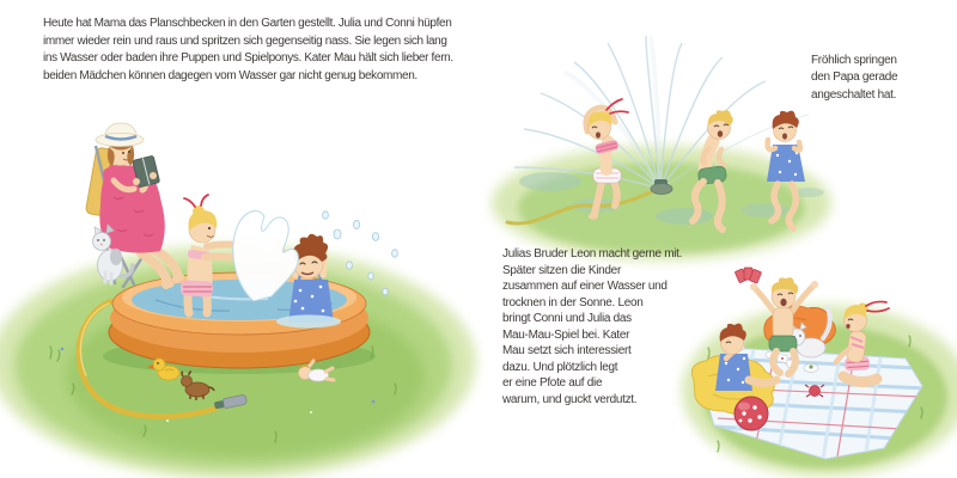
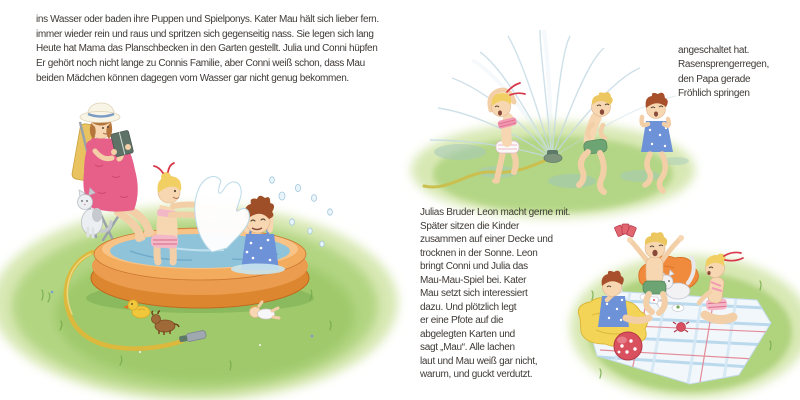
- Heute hat Mama das Planschbecken in den Garten gestellt. Julia und Conni hüpfen
+ ins Wasser oder baden ihre Puppen und Spielponys. Kater Mau hält sich lieber fern.
  immer wieder rein und raus und spritzen sich gegenseitig nass. Sie legen sich lang
- ins Wasser oder baden ihre Puppen und Spielponys. Kater Mau hält sich lieber fern.
+ Heute hat Mama das Planschbecken in den Garten gestellt. Julia und Conni hüpfen
+ Er gehört noch nicht lange zu Connis Familie, aber Conni weiß schon, dass Mau
  beiden Mädchen können dagegen vom Wasser gar nicht genug bekommen.
- Fröhlich springen
+ angeschaltet hat.
+ Rasensprengerregen,
  den Papa gerade
- angeschaltet hat.
+ Fröhlich springen
  Julias Bruder Leon macht gerne mit.
  Später sitzen die Kinder
- zusammen auf einer Wasser und
+ zusammen auf einer Decke und
  trocknen in der Sonne. Leon
  bringt Conni und Julia das
  Mau-Mau-Spiel bei. Kater
  Mau setzt sich interessiert
  dazu. Und plötzlich legt
  er eine Pfote auf die
+ abgelegten Karten und
+ sagt „Mau“. Alle lachen
+ laut und Mau weiß gar nicht,
  warum, und guckt verdutzt.
